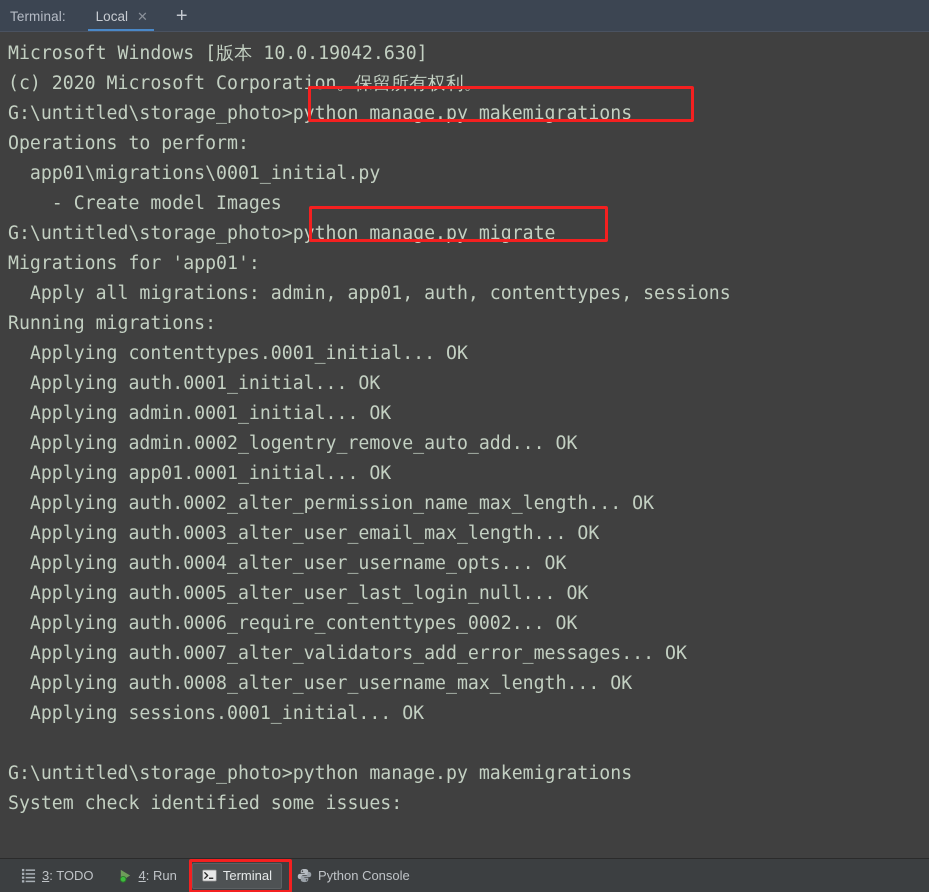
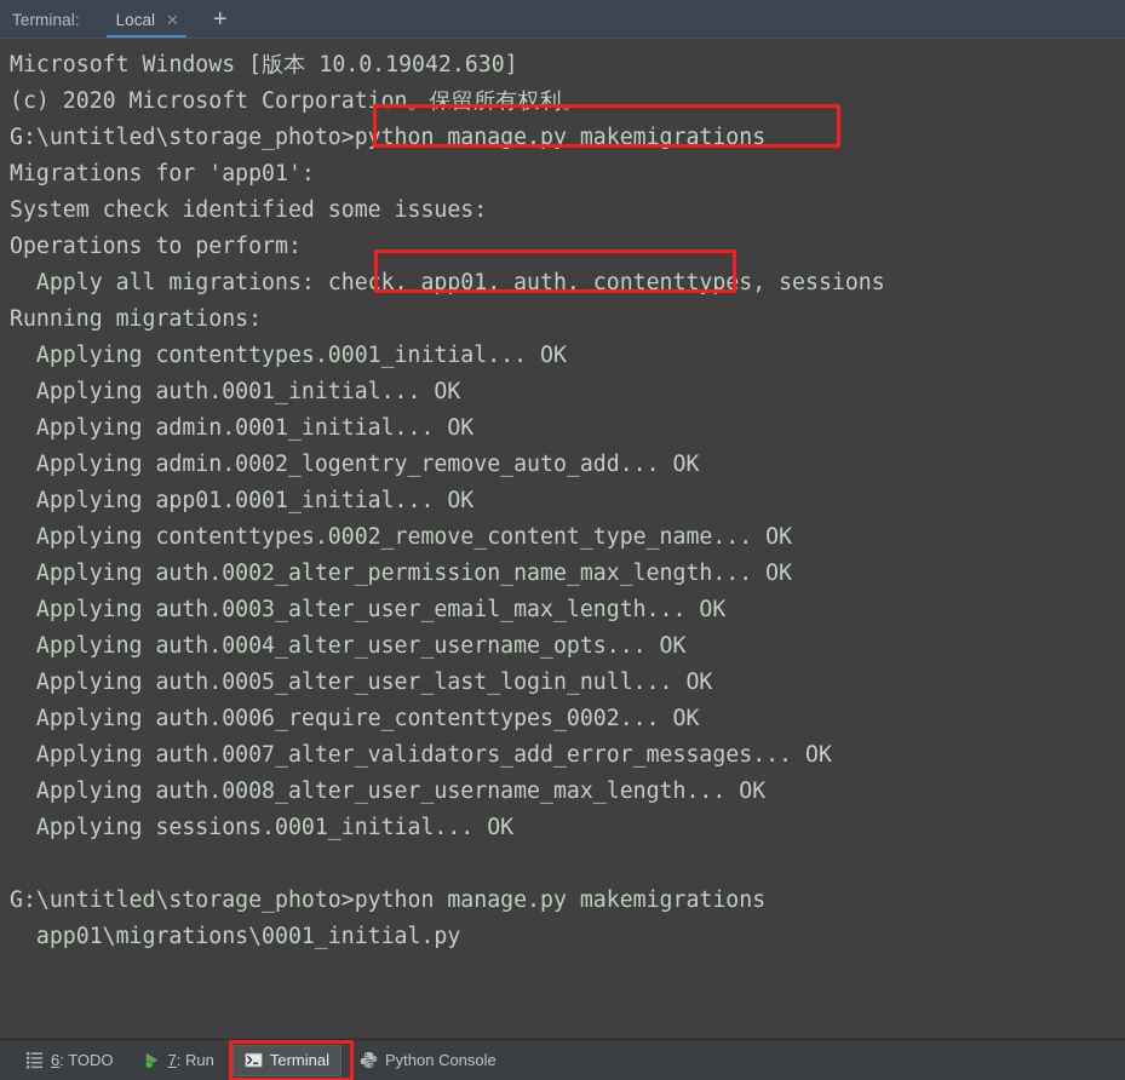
  Terminal:
  Local
  ✕
  +
  Microsoft Windows [版本 10.0.19042.630]
  (c) 2020 Microsoft Corporation。保留所有权利。
  G:\untitled\storage_photo>python manage.py makemigrations
- Operations to perform:
+ Migrations for 'app01':
- app01\migrations\0001_initial.py
+ System check identified some issues:
- - Create model Images
- G:\untitled\storage_photo>python manage.py migrate
- Migrations for 'app01':
+ Operations to perform:
- Apply all migrations: admin, app01, auth, contenttypes, sessions
+ Apply all migrations: check, app01, auth, contenttypes, sessions
  Running migrations:
  Applying contenttypes.0001_initial... OK
  Applying auth.0001_initial... OK
  Applying admin.0001_initial... OK
  Applying admin.0002_logentry_remove_auto_add... OK
  Applying app01.0001_initial... OK
+ Applying contenttypes.0002_remove_content_type_name... OK
  Applying auth.0002_alter_permission_name_max_length... OK
  Applying auth.0003_alter_user_email_max_length... OK
  Applying auth.0004_alter_user_username_opts... OK
  Applying auth.0005_alter_user_last_login_null... OK
  Applying auth.0006_require_contenttypes_0002... OK
  Applying auth.0007_alter_validators_add_error_messages... OK
  Applying auth.0008_alter_user_username_max_length... OK
  Applying sessions.0001_initial... OK
  G:\untitled\storage_photo>python manage.py makemigrations
- System check identified some issues:
+ app01\migrations\0001_initial.py
- 3: TODO
+ 6: TODO
- 4: Run
+ 7: Run
  Terminal
  Python Console
